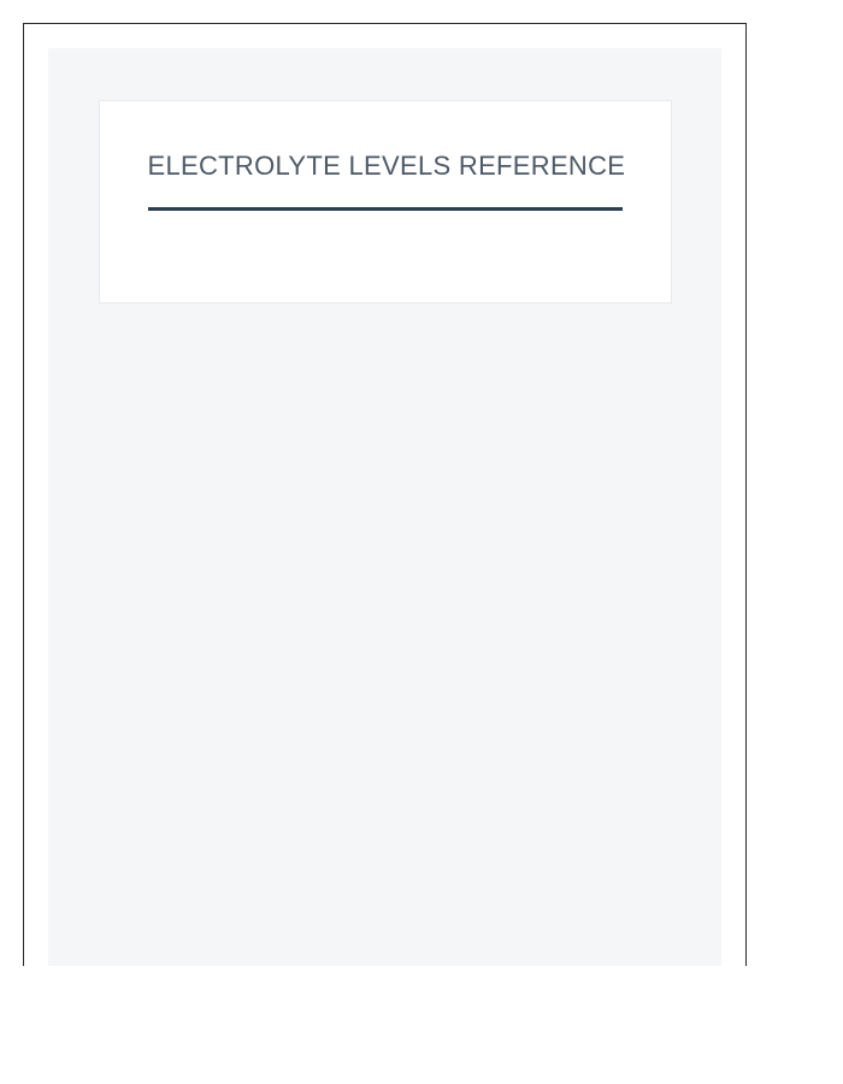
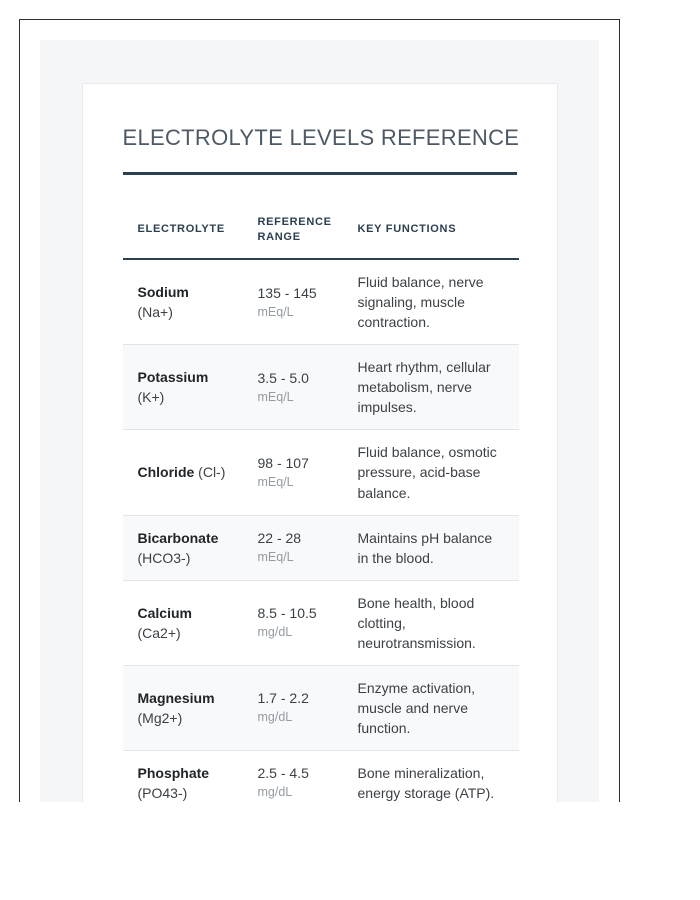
  ELECTROLYTE LEVELS REFERENCE
+ ELECTROLYTE	REFERENCE RANGE	KEY FUNCTIONS
+ Sodium (Na+)	135 - 145mEq/L	Fluid balance, nerve signaling, muscle contraction.
+ Potassium (K+)	3.5 - 5.0mEq/L	Heart rhythm, cellular metabolism, nerve impulses.
+ Chloride (Cl-)	98 - 107mEq/L	Fluid balance, osmotic pressure, acid-base balance.
+ Bicarbonate (HCO3-)	22 - 28mEq/L	Maintains pH balance in the blood.
+ Calcium (Ca2+)	8.5 - 10.5mg/dL	Bone health, blood clotting, neurotransmission.
+ Magnesium (Mg2+)	1.7 - 2.2mg/dL	Enzyme activation, muscle and nerve function.
+ Phosphate (PO43-)	2.5 - 4.5mg/dL	Bone mineralization, energy storage (ATP).
